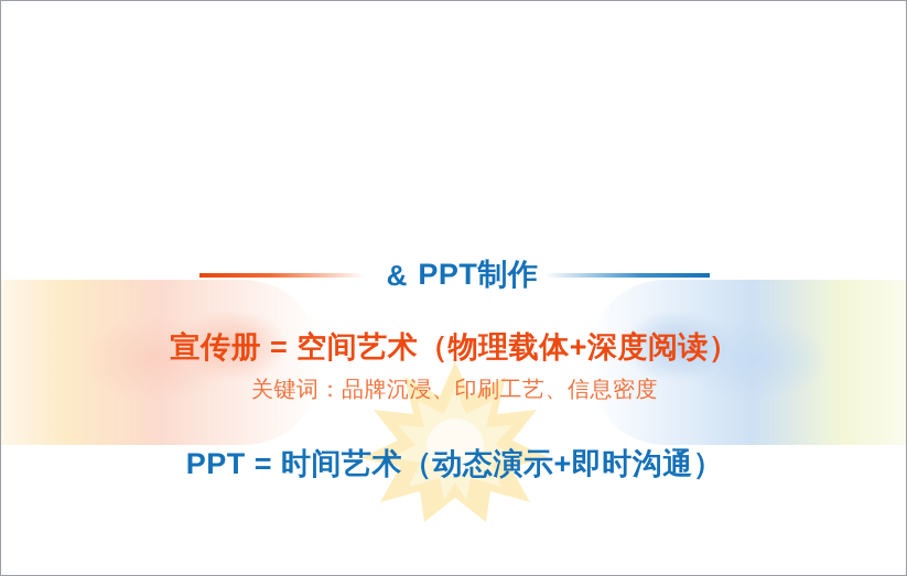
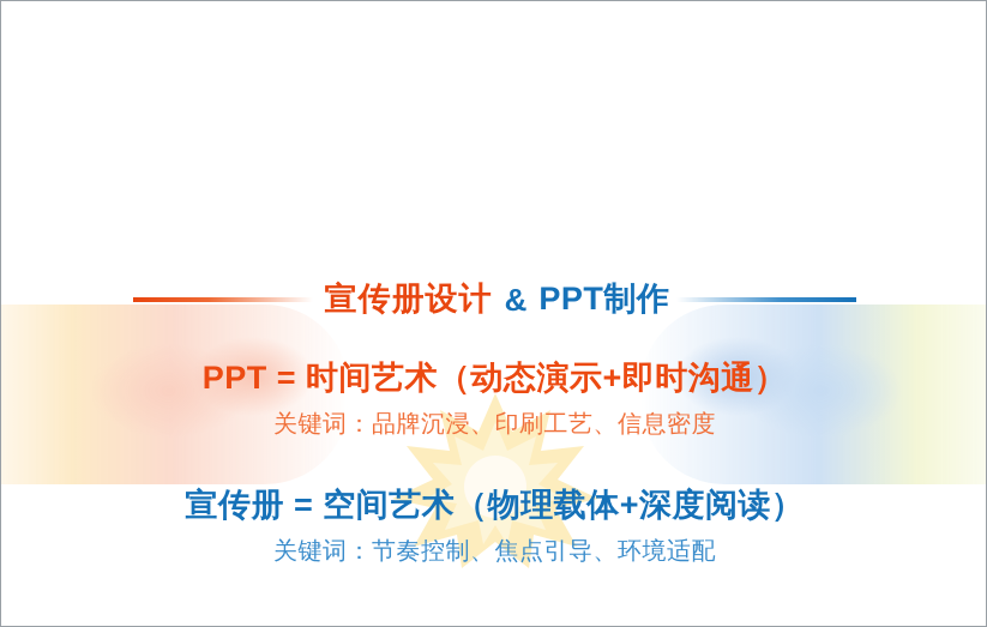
+ 宣传册设计
  &
  PPT制作
- 宣传册 = 空间艺术（物理载体+深度阅读）
+ PPT = 时间艺术（动态演示+即时沟通）
  关键词：品牌沉浸、印刷工艺、信息密度
- PPT = 时间艺术（动态演示+即时沟通）
+ 宣传册 = 空间艺术（物理载体+深度阅读）
+ 关键词：节奏控制、焦点引导、环境适配
